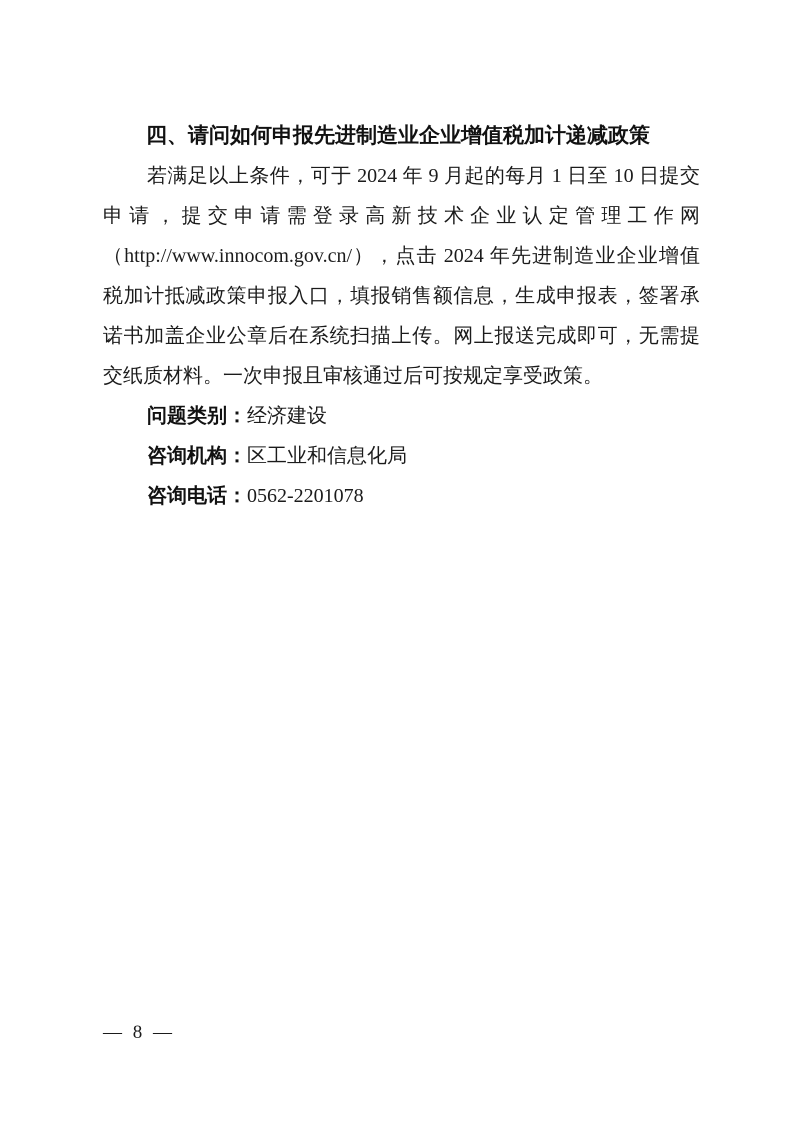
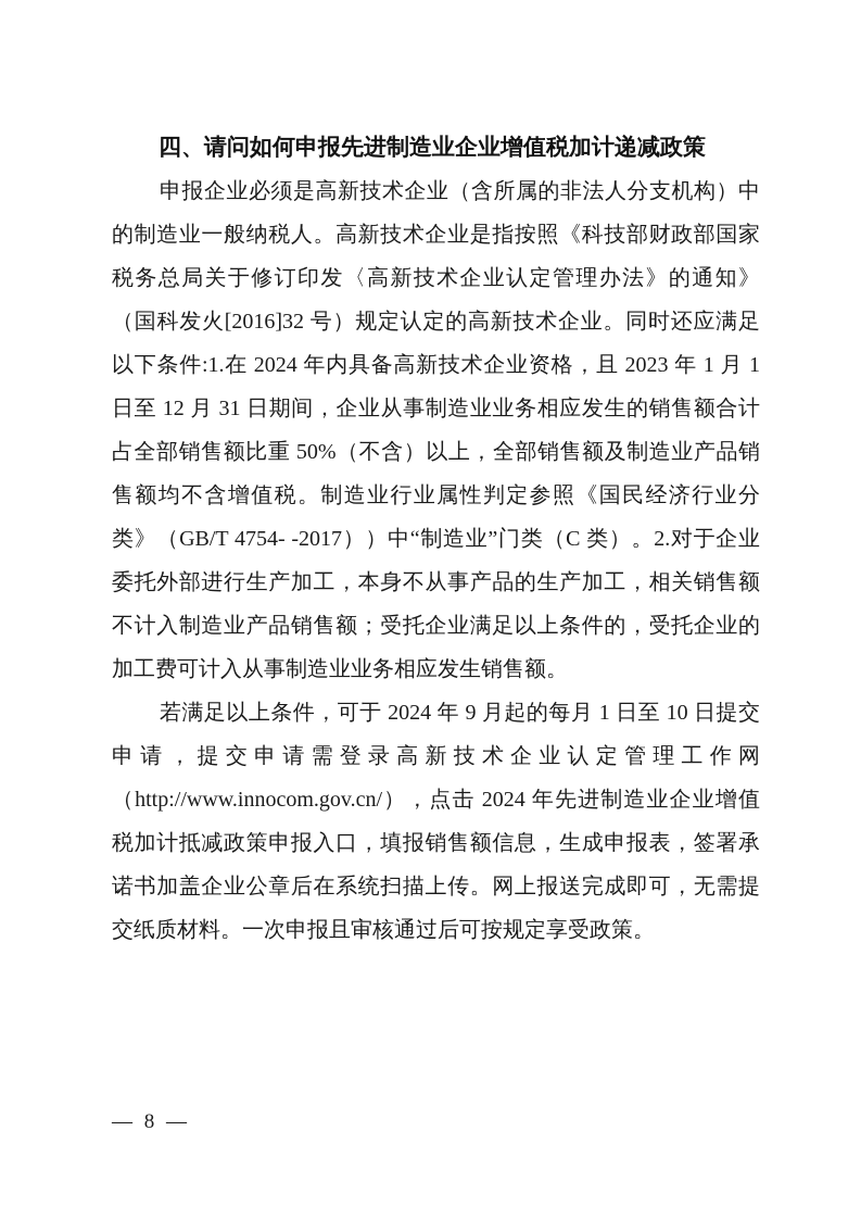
  四、请问如何申报先进制造业企业增值税加计递减政策
+ 申报企业必须是高新技术企业（含所属的非法人分支机构）中的制造业一般纳税人。高新技术企业是指按照《科技部财政部国家税务总局关于修订印发〈高新技术企业认定管理办法》的通知》（国科发火[2016]32 号）规定认定的高新技术企业。同时还应满足以下条件:1.在 2024 年内具备高新技术企业资格，且 2023 年 1 月 1 日至 12 月 31 日期间，企业从事制造业业务相应发生的销售额合计占全部销售额比重 50%（不含）以上，全部销售额及制造业产品销售额均不含增值税。制造业行业属性判定参照《国民经济行业分类》（GB/T 4754- -2017））中“制造业”门类（C 类）。2.对于企业委托外部进行生产加工，本身不从事产品的生产加工，相关销售额不计入制造业产品销售额；受托企业满足以上条件的，受托企业的加工费可计入从事制造业业务相应发生销售额。
  若满足以上条件，可于 2024 年 9 月起的每月 1 日至 10 日提交申请，提交申请需登录高新技术企业认定管理工作网（http://www.innocom.gov.cn/），点击 2024 年先进制造业企业增值税加计抵减政策申报入口，填报销售额信息，生成申报表，签署承诺书加盖企业公章后在系统扫描上传。网上报送完成即可，无需提交纸质材料。一次申报且审核通过后可按规定享受政策。
- 问题类别：经济建设
- 咨询机构：区工业和信息化局
- 咨询电话：0562-2201078
  — 8 —
